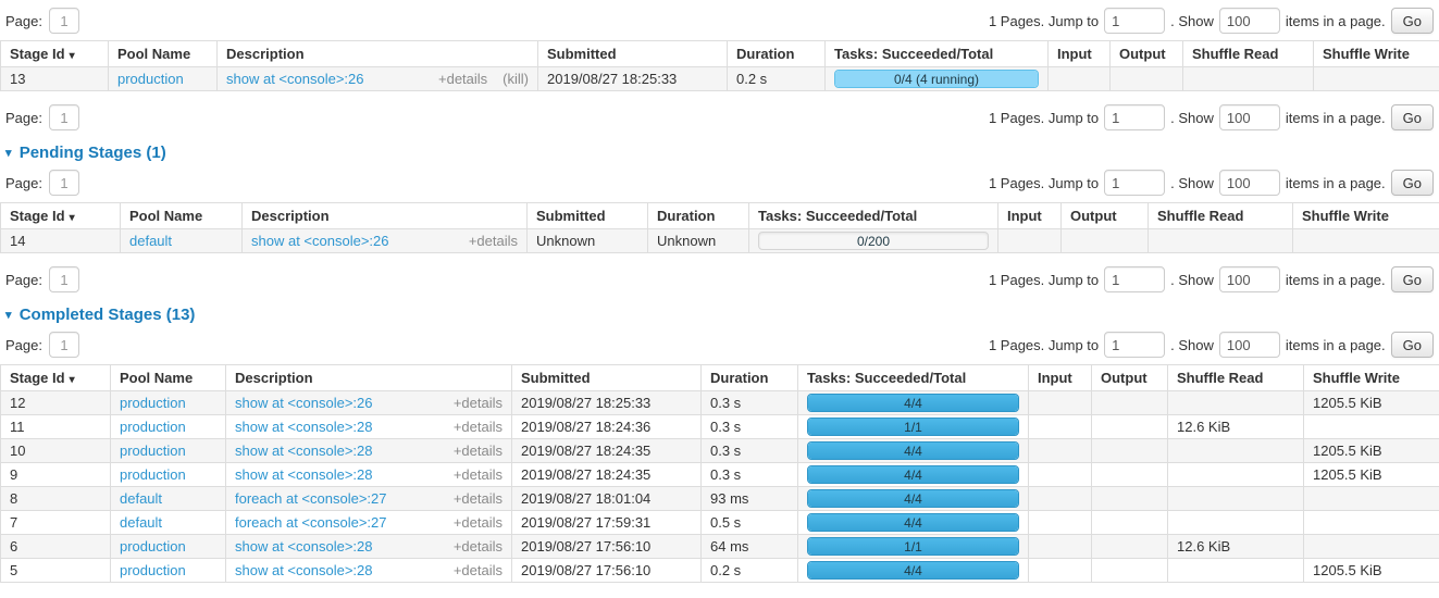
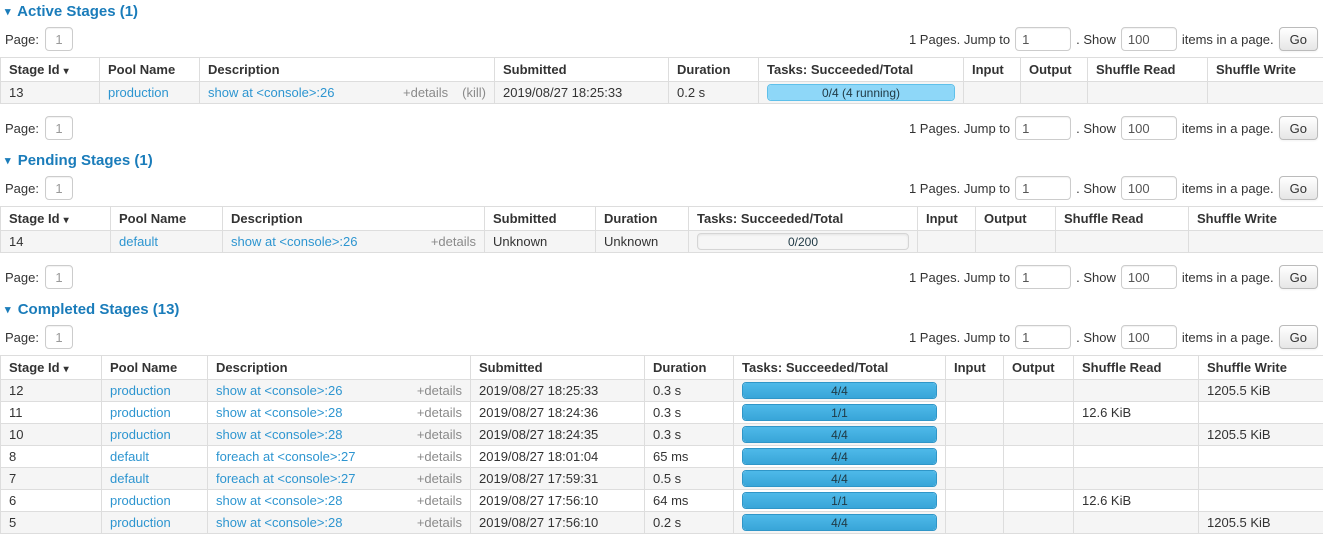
+ ▾ Active Stages (1)
  Page:
  1
  1 Pages. Jump to
  1
  . Show
  100
  items in a page.
  Go
  Stage Id ▾	Pool Name	Description	Submitted	Duration	Tasks: Succeeded/Total	Input	Output	Shuffle Read	Shuffle Write
  13	production	show at <console>:26 +details (kill)	2019/08/27 18:25:33	0.2 s	0/4 (4 running)
  Page:
  1
  1 Pages. Jump to
  1
  . Show
  100
  items in a page.
  Go
  ▾ Pending Stages (1)
  Page:
  1
  1 Pages. Jump to
  1
  . Show
  100
  items in a page.
  Go
  Stage Id ▾	Pool Name	Description	Submitted	Duration	Tasks: Succeeded/Total	Input	Output	Shuffle Read	Shuffle Write
  14	default	show at <console>:26 +details	Unknown	Unknown	0/200
  Page:
  1
  1 Pages. Jump to
  1
  . Show
  100
  items in a page.
  Go
  ▾ Completed Stages (13)
  Page:
  1
  1 Pages. Jump to
  1
  . Show
  100
  items in a page.
  Go
  Stage Id ▾	Pool Name	Description	Submitted	Duration	Tasks: Succeeded/Total	Input	Output	Shuffle Read	Shuffle Write
  12	production	show at <console>:26 +details	2019/08/27 18:25:33	0.3 s	4/4				1205.5 KiB
  11	production	show at <console>:28 +details	2019/08/27 18:24:36	0.3 s	1/1			12.6 KiB
  10	production	show at <console>:28 +details	2019/08/27 18:24:35	0.3 s	4/4				1205.5 KiB
- 9	production	show at <console>:28 +details	2019/08/27 18:24:35	0.3 s	4/4				1205.5 KiB
- 8	default	foreach at <console>:27 +details	2019/08/27 18:01:04	93 ms	4/4
+ 8	default	foreach at <console>:27 +details	2019/08/27 18:01:04	65 ms	4/4
  7	default	foreach at <console>:27 +details	2019/08/27 17:59:31	0.5 s	4/4
  6	production	show at <console>:28 +details	2019/08/27 17:56:10	64 ms	1/1			12.6 KiB
  5	production	show at <console>:28 +details	2019/08/27 17:56:10	0.2 s	4/4				1205.5 KiB
